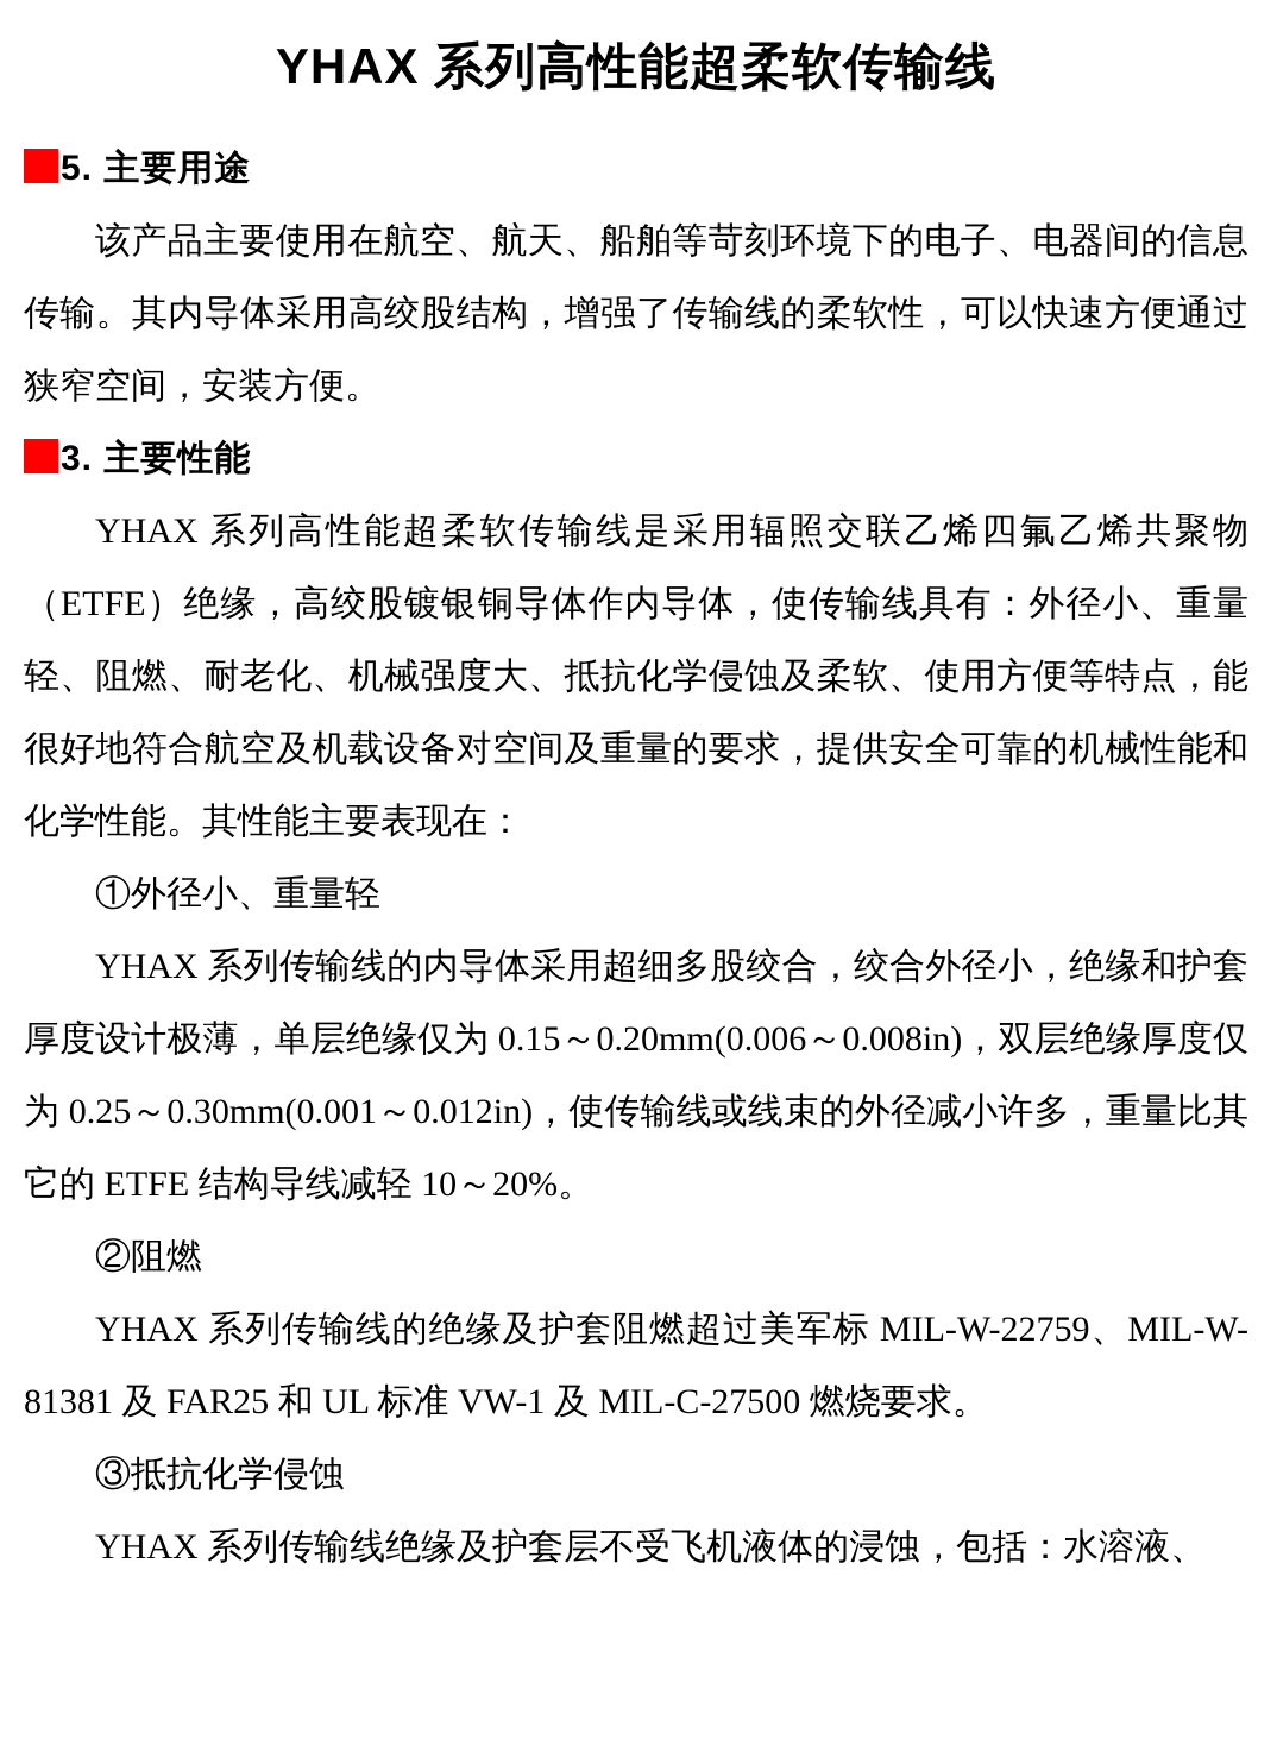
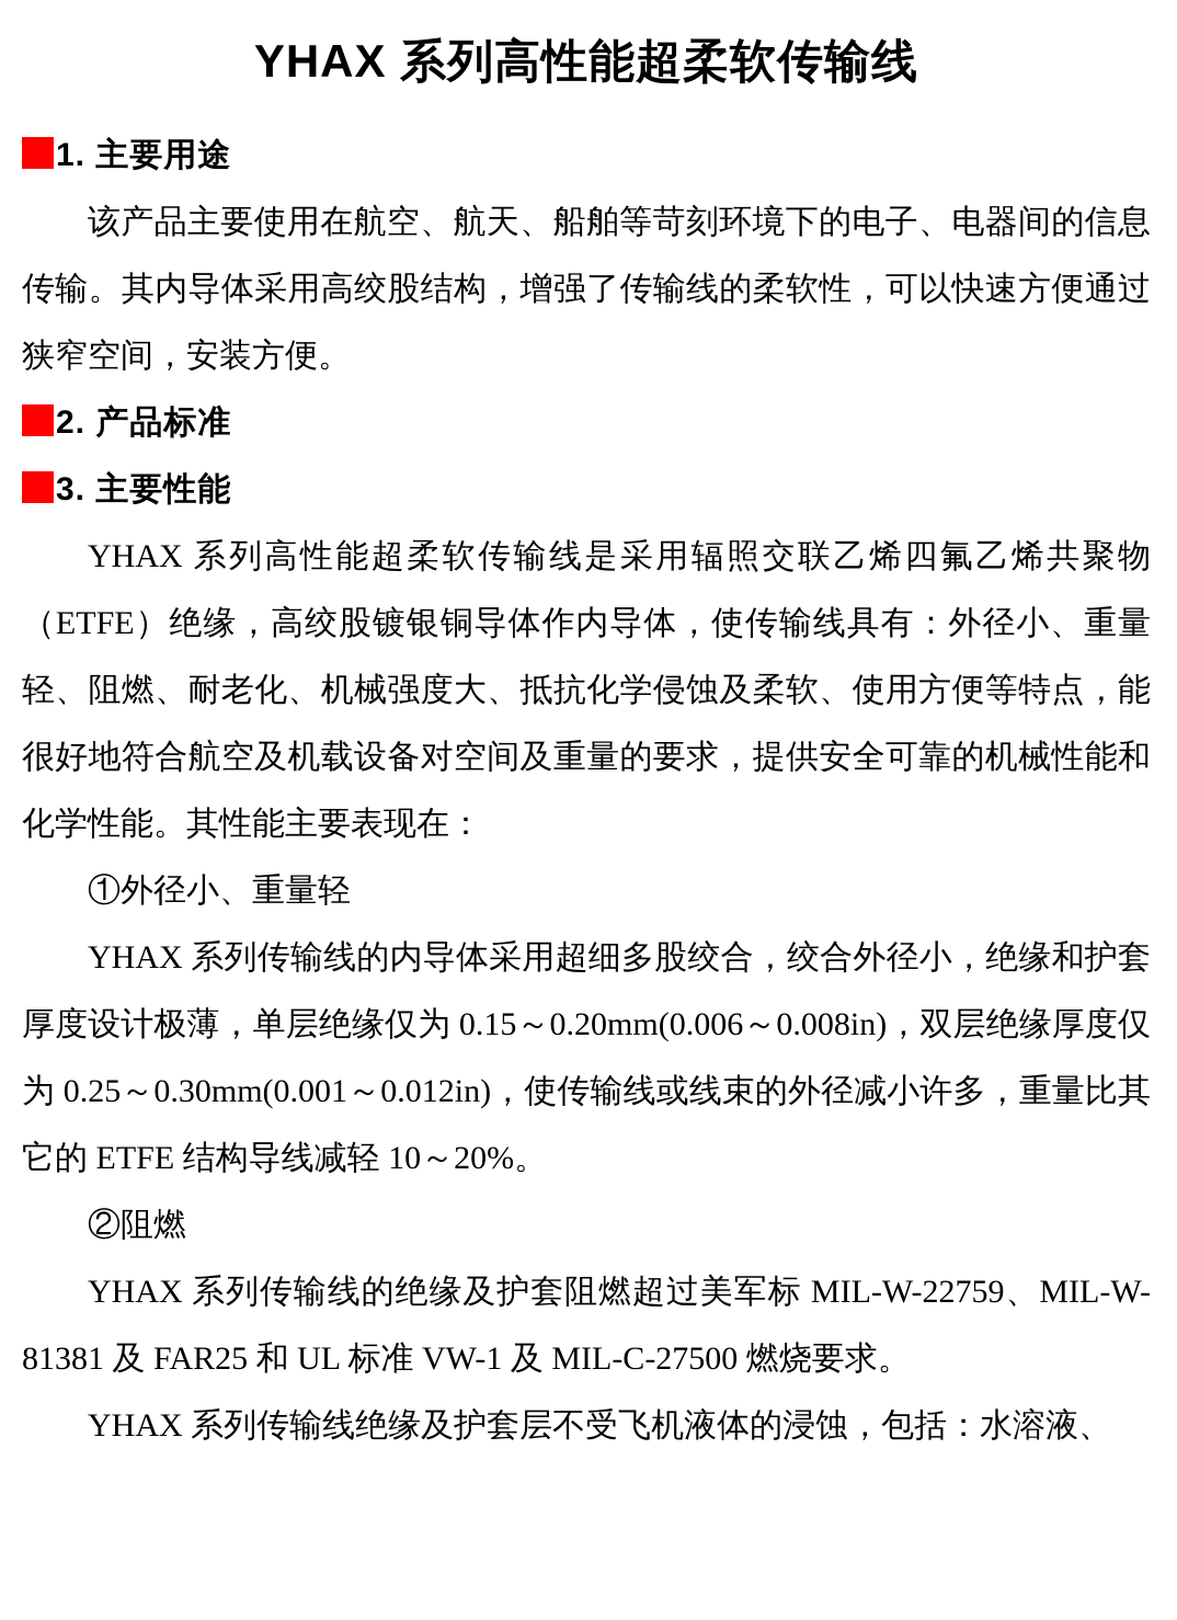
  YHAX 系列高性能超柔软传输线
- 5. 主要用途
+ 1. 主要用途
  该产品主要使用在航空、航天、船舶等苛刻环境下的电子、电器间的信息传输。其内导体采用高绞股结构，增强了传输线的柔软性，可以快速方便通过狭窄空间，安装方便。
+ 2. 产品标准
  3. 主要性能
  YHAX 系列高性能超柔软传输线是采用辐照交联乙烯四氟乙烯共聚物（ETFE）绝缘，高绞股镀银铜导体作内导体，使传输线具有：外径小、重量轻、阻燃、耐老化、机械强度大、抵抗化学侵蚀及柔软、使用方便等特点，能很好地符合航空及机载设备对空间及重量的要求，提供安全可靠的机械性能和化学性能。其性能主要表现在：
  ①外径小、重量轻
  YHAX 系列传输线的内导体采用超细多股绞合，绞合外径小，绝缘和护套厚度设计极薄，单层绝缘仅为 0.15～0.20mm(0.006～0.008in)，双层绝缘厚度仅为 0.25～0.30mm(0.001～0.012in)，使传输线或线束的外径减小许多，重量比其它的 ETFE 结构导线减轻 10～20%。
  ②阻燃
  YHAX 系列传输线的绝缘及护套阻燃超过美军标 MIL-W-22759、MIL-W-81381 及 FAR25 和 UL 标准 VW-1 及 MIL-C-27500 燃烧要求。
- ③抵抗化学侵蚀
  YHAX 系列传输线绝缘及护套层不受飞机液体的浸蚀，包括：水溶液、
